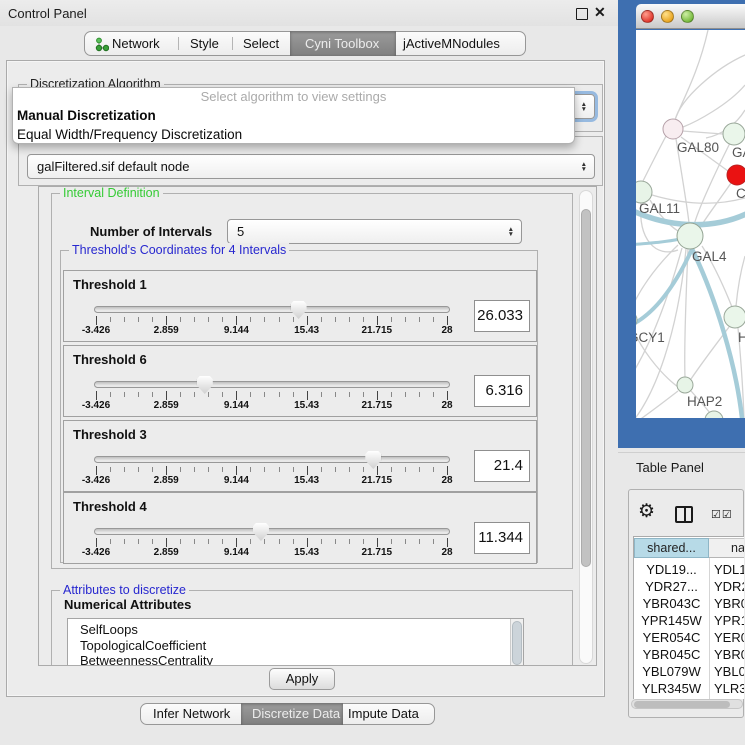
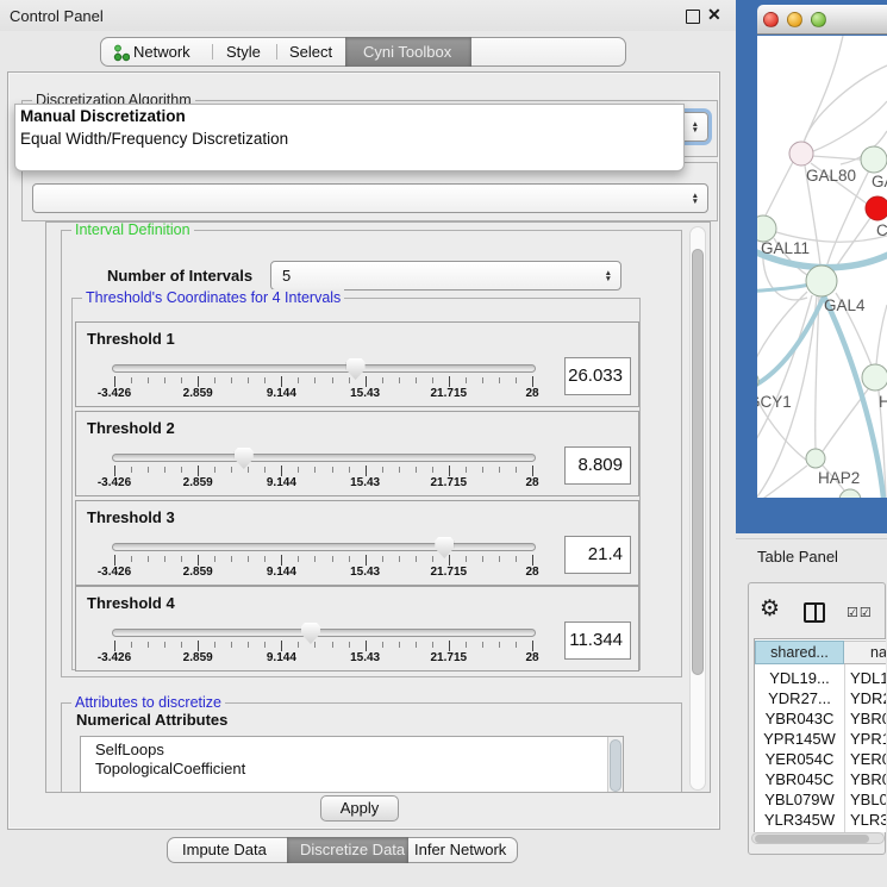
  Control Panel
  ✕
  Network
  Style
  Select
  Cyni Toolbox
- jActiveMNodules
  Discretization Algorithm
- Select algorithm to view settings
  Manual Discretization
  Equal Width/Frequency Discretization
- galFiltered.sif default node
  Interval Definition
  Number of Intervals
  5
  Threshold's Coordinates for 4 Intervals
  Threshold 1
  -3.426
  2.859
  9.144
  15.43
  21.715
  28
  26.033
- Threshold 6
+ Threshold 2
  -3.426
  2.859
  9.144
  15.43
  21.715
  28
- 6.316
+ 8.809
  Threshold 3
  -3.426
  2.859
  9.144
  15.43
  21.715
  28
  21.4
  Threshold 4
  -3.426
  2.859
  9.144
  15.43
  21.715
  28
  11.344
  Attributes to discretize
  Numerical Attributes
  SelfLoops
  TopologicalCoefficient
- BetweennessCentrality
  Apply
- Infer Network
+ Impute Data
  Discretize Data
- Impute Data
+ Infer Network
  GAL80
  C
  GAL11
  GAL4
  CY1
  H
  HAP2
  Table Panel
  ⚙
  ☑☑
  shared...
  na
  YDL19...
  YDL1
  YDR27...
  YDR
  YBR043C
  YBR
  YPR145W
  YPR
  YER054C
  YER
  YBR045C
  YBR
  YBL079W
  YBL0
  YLR345W
  YLR3
